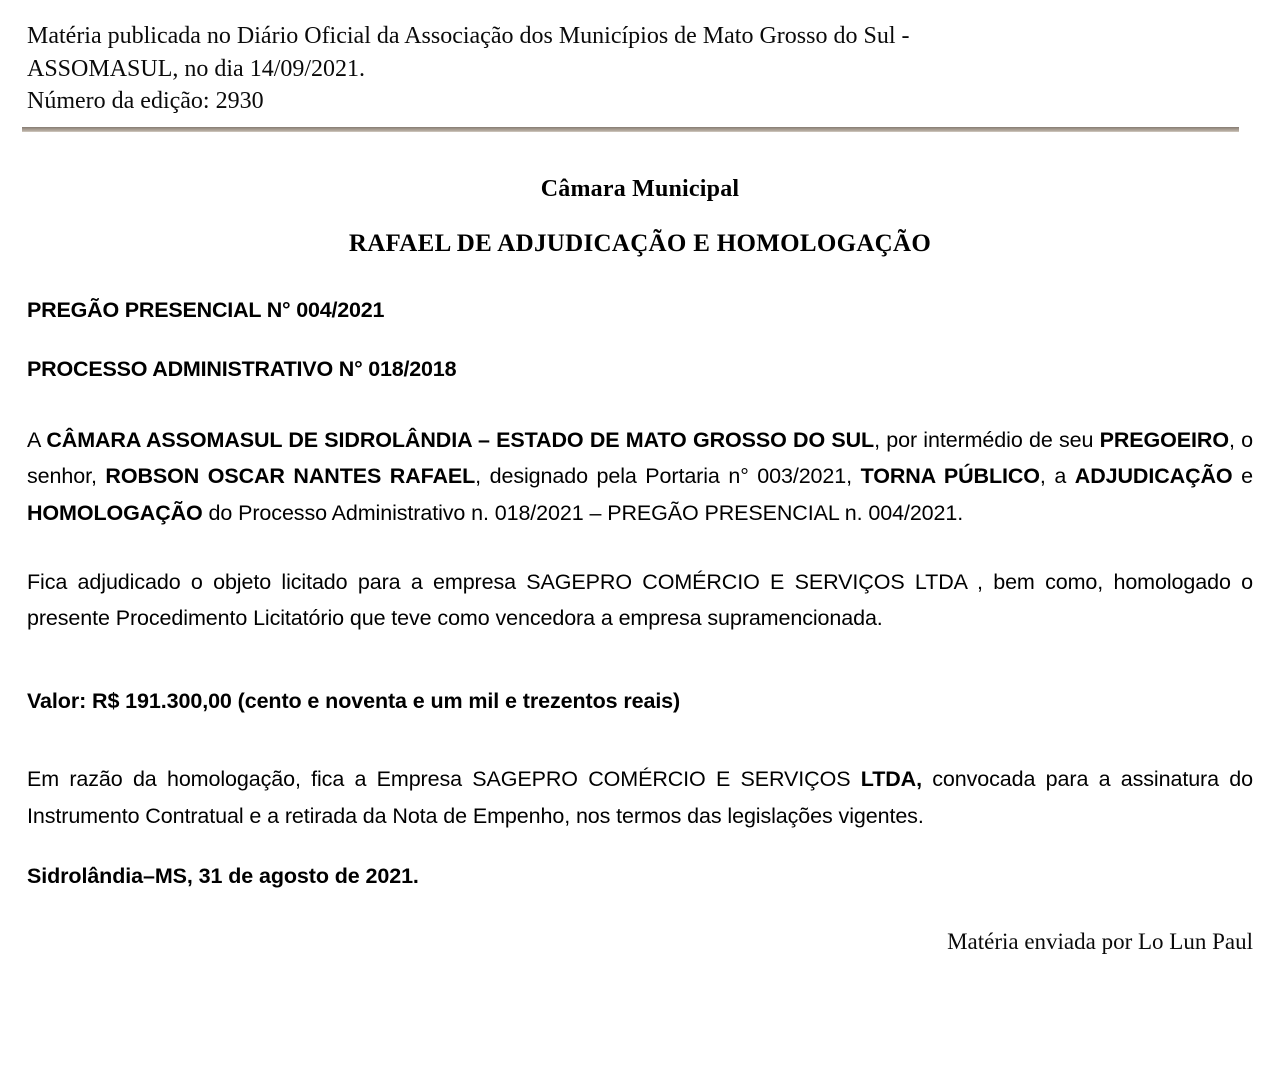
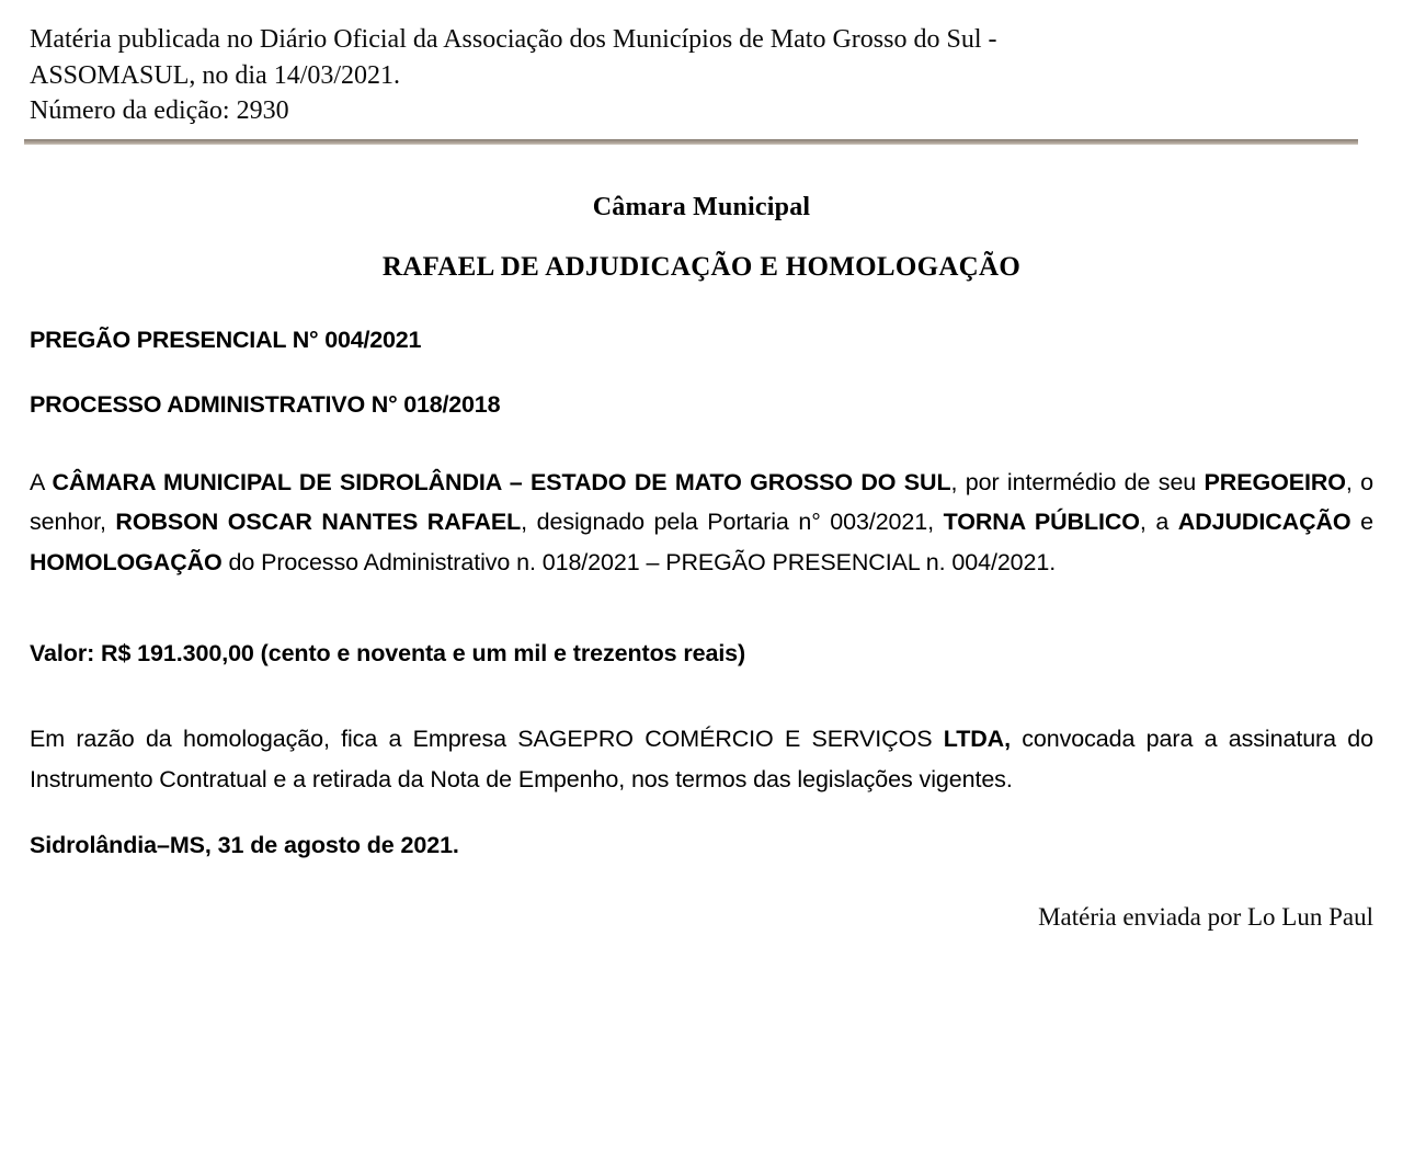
  Matéria publicada no Diário Oficial da Associação dos Municípios de Mato Grosso do Sul -
- ASSOMASUL, no dia 14/09/2021.
+ ASSOMASUL, no dia 14/03/2021.
  Número da edição: 2930
  Câmara Municipal
  RAFAEL DE ADJUDICAÇÃO E HOMOLOGAÇÃO
  PREGÃO PRESENCIAL N° 004/2021
  PROCESSO ADMINISTRATIVO N° 018/2018
- A CÂMARA ASSOMASUL DE SIDROLÂNDIA – ESTADO DE MATO GROSSO DO SUL, por intermédio de seu PREGOEIRO, o senhor, ROBSON OSCAR NANTES RAFAEL, designado pela Portaria n° 003/2021, TORNA PÚBLICO, a ADJUDICAÇÃO e HOMOLOGAÇÃO do Processo Administrativo n. 018/2021 – PREGÃO PRESENCIAL n. 004/2021.
+ A CÂMARA MUNICIPAL DE SIDROLÂNDIA – ESTADO DE MATO GROSSO DO SUL, por intermédio de seu PREGOEIRO, o senhor, ROBSON OSCAR NANTES RAFAEL, designado pela Portaria n° 003/2021, TORNA PÚBLICO, a ADJUDICAÇÃO e HOMOLOGAÇÃO do Processo Administrativo n. 018/2021 – PREGÃO PRESENCIAL n. 004/2021.
- Fica adjudicado o objeto licitado para a empresa SAGEPRO COMÉRCIO E SERVIÇOS LTDA , bem como, homologado o presente Procedimento Licitatório que teve como vencedora a empresa supramencionada.
  Valor: R$ 191.300,00 (cento e noventa e um mil e trezentos reais)
  Em razão da homologação, fica a Empresa SAGEPRO COMÉRCIO E SERVIÇOS LTDA, convocada para a assinatura do Instrumento Contratual e a retirada da Nota de Empenho, nos termos das legislações vigentes.
  Sidrolândia–MS, 31 de agosto de 2021.
  Matéria enviada por Lo Lun Paul
